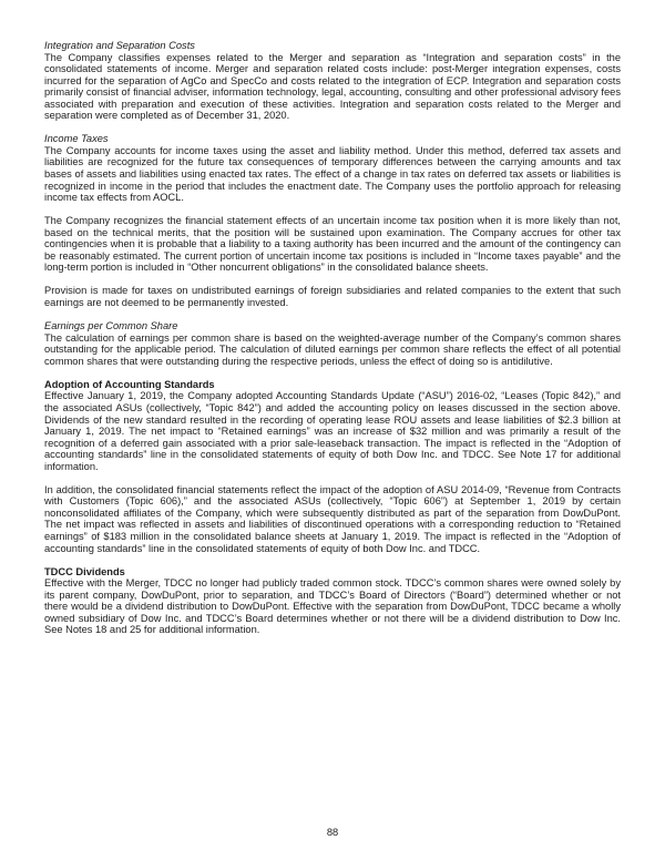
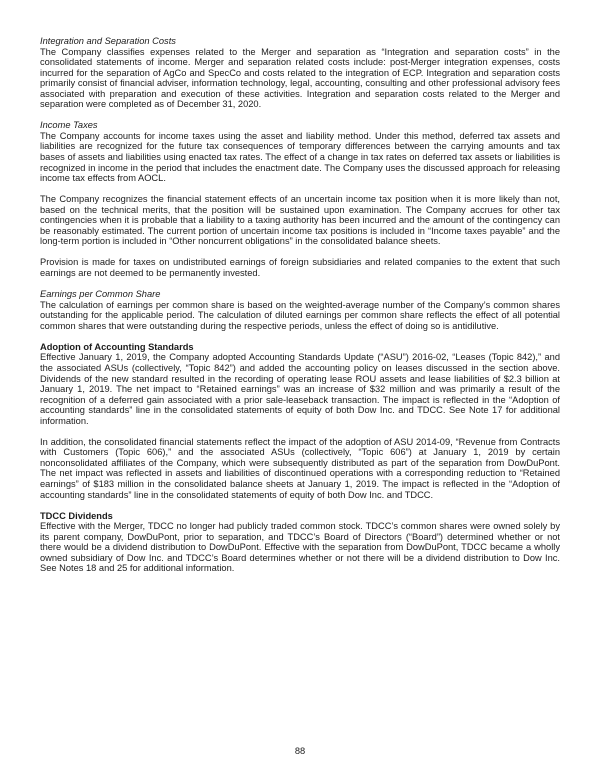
  Integration and Separation Costs
  The Company classifies expenses related to the Merger and separation as “Integration and separation costs” in the consolidated statements of income. Merger and separation related costs include: post-Merger integration expenses, costs incurred for the separation of AgCo and SpecCo and costs related to the integration of ECP. Integration and separation costs primarily consist of financial adviser, information technology, legal, accounting, consulting and other professional advisory fees associated with preparation and execution of these activities. Integration and separation costs related to the Merger and separation were completed as of December 31, 2020.
  Income Taxes
- The Company accounts for income taxes using the asset and liability method. Under this method, deferred tax assets and liabilities are recognized for the future tax consequences of temporary differences between the carrying amounts and tax bases of assets and liabilities using enacted tax rates. The effect of a change in tax rates on deferred tax assets or liabilities is recognized in income in the period that includes the enactment date. The Company uses the portfolio approach for releasing income tax effects from AOCL.
+ The Company accounts for income taxes using the asset and liability method. Under this method, deferred tax assets and liabilities are recognized for the future tax consequences of temporary differences between the carrying amounts and tax bases of assets and liabilities using enacted tax rates. The effect of a change in tax rates on deferred tax assets or liabilities is recognized in income in the period that includes the enactment date. The Company uses the discussed approach for releasing income tax effects from AOCL.
  The Company recognizes the financial statement effects of an uncertain income tax position when it is more likely than not, based on the technical merits, that the position will be sustained upon examination. The Company accrues for other tax contingencies when it is probable that a liability to a taxing authority has been incurred and the amount of the contingency can be reasonably estimated. The current portion of uncertain income tax positions is included in “Income taxes payable” and the long-term portion is included in “Other noncurrent obligations” in the consolidated balance sheets.
  Provision is made for taxes on undistributed earnings of foreign subsidiaries and related companies to the extent that such earnings are not deemed to be permanently invested.
  Earnings per Common Share
  The calculation of earnings per common share is based on the weighted-average number of the Company’s common shares outstanding for the applicable period. The calculation of diluted earnings per common share reflects the effect of all potential common shares that were outstanding during the respective periods, unless the effect of doing so is antidilutive.
  Adoption of Accounting Standards
  Effective January 1, 2019, the Company adopted Accounting Standards Update (“ASU”) 2016-02, “Leases (Topic 842),” and the associated ASUs (collectively, “Topic 842”) and added the accounting policy on leases discussed in the section above. Dividends of the new standard resulted in the recording of operating lease ROU assets and lease liabilities of $2.3 billion at January 1, 2019. The net impact to “Retained earnings” was an increase of $32 million and was primarily a result of the recognition of a deferred gain associated with a prior sale-leaseback transaction. The impact is reflected in the “Adoption of accounting standards” line in the consolidated statements of equity of both Dow Inc. and TDCC. See Note 17 for additional information.
- In addition, the consolidated financial statements reflect the impact of the adoption of ASU 2014-09, “Revenue from Contracts with Customers (Topic 606),” and the associated ASUs (collectively, “Topic 606”) at September 1, 2019 by certain nonconsolidated affiliates of the Company, which were subsequently distributed as part of the separation from DowDuPont. The net impact was reflected in assets and liabilities of discontinued operations with a corresponding reduction to “Retained earnings” of $183 million in the consolidated balance sheets at January 1, 2019. The impact is reflected in the “Adoption of accounting standards” line in the consolidated statements of equity of both Dow Inc. and TDCC.
+ In addition, the consolidated financial statements reflect the impact of the adoption of ASU 2014-09, “Revenue from Contracts with Customers (Topic 606),” and the associated ASUs (collectively, “Topic 606”) at January 1, 2019 by certain nonconsolidated affiliates of the Company, which were subsequently distributed as part of the separation from DowDuPont. The net impact was reflected in assets and liabilities of discontinued operations with a corresponding reduction to “Retained earnings” of $183 million in the consolidated balance sheets at January 1, 2019. The impact is reflected in the “Adoption of accounting standards” line in the consolidated statements of equity of both Dow Inc. and TDCC.
  TDCC Dividends
  Effective with the Merger, TDCC no longer had publicly traded common stock. TDCC’s common shares were owned solely by its parent company, DowDuPont, prior to separation, and TDCC’s Board of Directors (“Board”) determined whether or not there would be a dividend distribution to DowDuPont. Effective with the separation from DowDuPont, TDCC became a wholly owned subsidiary of Dow Inc. and TDCC’s Board determines whether or not there will be a dividend distribution to Dow Inc. See Notes 18 and 25 for additional information.
  88
